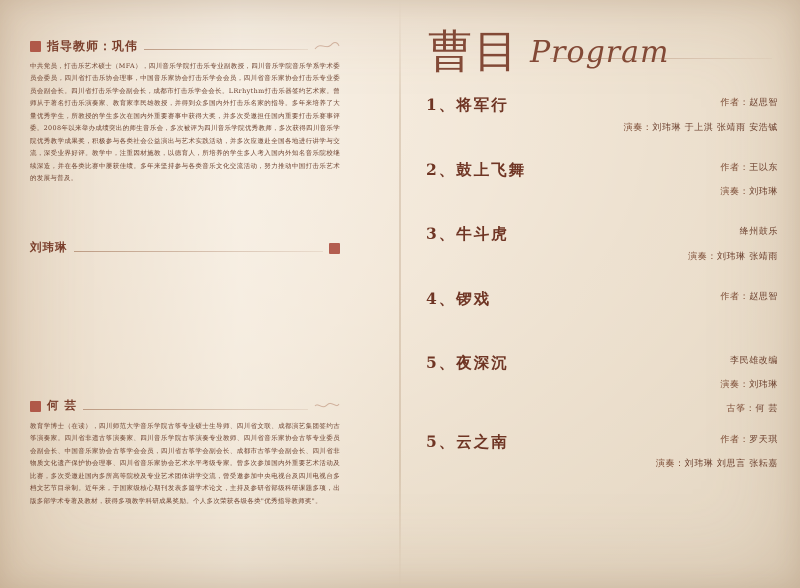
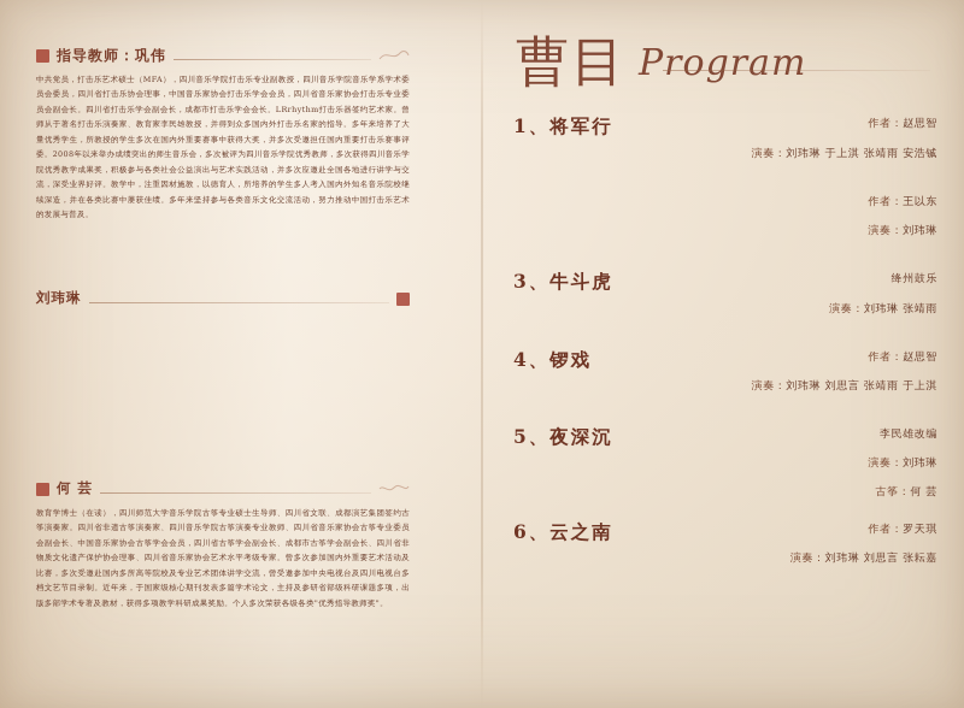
  指导教师：巩伟
  中共党员，打击乐艺术硕士（MFA），四川音乐学院打击乐专业副教授，四川音乐学院音乐学系学术委员会委员，四川省打击乐协会理事，中国音乐家协会打击乐学会会员，四川省音乐家协会打击乐专业委员会副会长。四川省打击乐学会副会长，成都市打击乐学会会长。LRrhythm打击乐器签约艺术家。曾师从于著名打击乐演奏家、教育家李民雄教授，并得到众多国内外打击乐名家的指导。多年来培养了大量优秀学生，所教授的学生多次在国内外重要赛事中获得大奖，并多次受邀担任国内重要打击乐赛事评委。2008年以来举办成绩突出的师生音乐会，多次被评为四川音乐学院优秀教师，多次获得四川音乐学院优秀教学成果奖，积极参与各类社会公益演出与艺术实践活动，并多次应邀赴全国各地进行讲学与交流，深受业界好评。教学中，注重因材施教，以德育人，所培养的学生多人考入国内外知名音乐院校继续深造，并在各类比赛中屡获佳绩。多年来坚持参与各类音乐文化交流活动，努力推动中国打击乐艺术的发展与普及。
  刘玮琳
  何 芸
  教育学博士（在读），四川师范大学音乐学院古筝专业硕士生导师、四川省文联、成都演艺集团签约古筝演奏家。四川省非遗古筝演奏家、四川音乐学院古筝演奏专业教师、四川省音乐家协会古筝专业委员会副会长、中国音乐家协会古筝学会会员，四川省古筝学会副会长、成都市古筝学会副会长、四川省非物质文化遗产保护协会理事、四川省音乐家协会艺术水平考级专家。曾多次参加国内外重要艺术活动及比赛，多次受邀赴国内多所高等院校及专业艺术团体讲学交流，曾受邀参加中央电视台及四川电视台多档文艺节目录制。近年来，于国家级核心期刊发表多篇学术论文，主持及参研省部级科研课题多项，出版多部学术专著及教材，获得多项教学科研成果奖励。个人多次荣获各级各类"优秀指导教师奖"。
  曹目
  Program
  1、将军行
  作者：赵思智
  演奏：刘玮琳 于上淇 张靖雨 安浩铖
- 2、鼓上飞舞
  作者：王以东
  演奏：刘玮琳
  3、牛斗虎
  绛州鼓乐
  演奏：刘玮琳 张靖雨
  4、锣戏
  作者：赵思智
+ 演奏：刘玮琳 刘思言 张靖雨 于上淇
  5、夜深沉
  李民雄改编
  演奏：刘玮琳
  古筝：何 芸
- 5、云之南
+ 6、云之南
  作者：罗天琪
  演奏：刘玮琳 刘思言 张耘嘉
